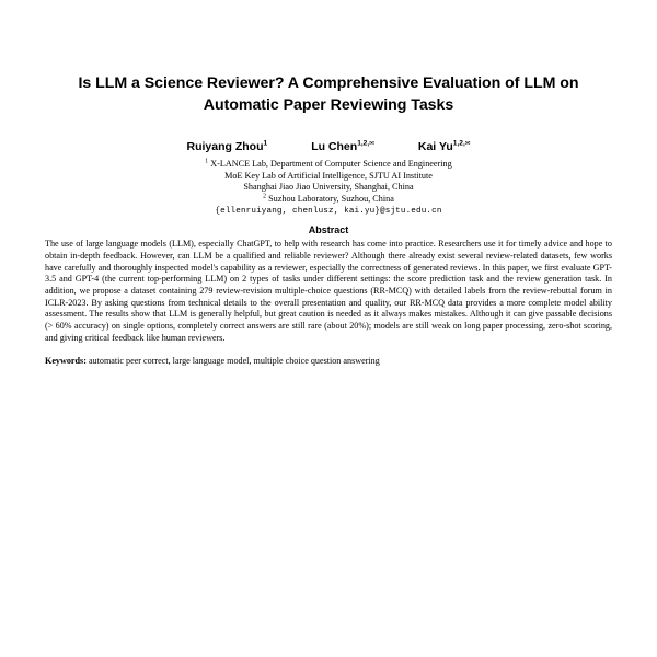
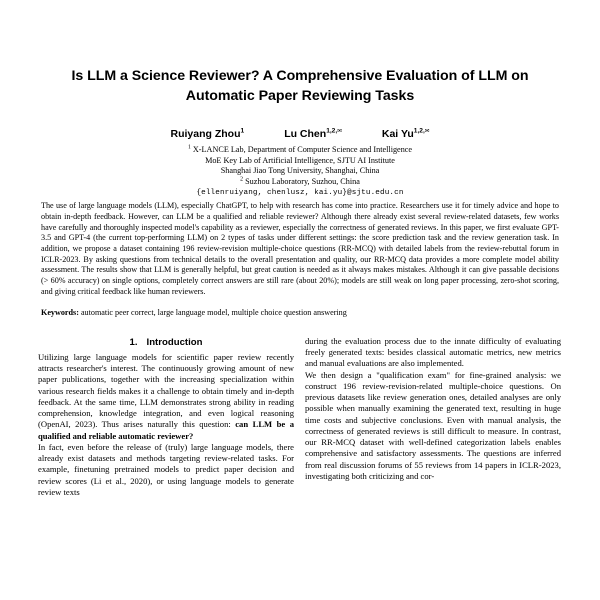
  Is LLM a Science Reviewer? A Comprehensive Evaluation of LLM on Automatic Paper Reviewing Tasks
- X-LANCE Lab, Department of Computer Science and Engineering
+ X-LANCE Lab, Department of Computer Science and Intelligence
  MoE Key Lab of Artificial Intelligence, SJTU AI Institute
- Shanghai Jiao Jiao University, Shanghai, China
+ Shanghai Jiao Tong University, Shanghai, China
  Suzhou Laboratory, Suzhou, China
  {ellenruiyang, chenlusz, kai.yu}@sjtu.edu.cn
- Abstract
- The use of large language models (LLM), especially ChatGPT, to help with research has come into practice. Researchers use it for timely advice and hope to obtain in-depth feedback. However, can LLM be a qualified and reliable reviewer? Although there already exist several review-related datasets, few works have carefully and thoroughly inspected model's capability as a reviewer, especially the correctness of generated reviews. In this paper, we first evaluate GPT-3.5 and GPT-4 (the current top-performing LLM) on 2 types of tasks under different settings: the score prediction task and the review generation task. In addition, we propose a dataset containing 279 review-revision multiple-choice questions (RR-MCQ) with detailed labels from the review-rebuttal forum in ICLR-2023. By asking questions from technical details to the overall presentation and quality, our RR-MCQ data provides a more complete model ability assessment. The results show that LLM is generally helpful, but great caution is needed as it always makes mistakes. Although it can give passable decisions (> 60% accuracy) on single options, completely correct answers are still rare (about 20%); models are still weak on long paper processing, zero-shot scoring, and giving critical feedback like human reviewers.
+ The use of large language models (LLM), especially ChatGPT, to help with research has come into practice. Researchers use it for timely advice and hope to obtain in-depth feedback. However, can LLM be a qualified and reliable reviewer? Although there already exist several review-related datasets, few works have carefully and thoroughly inspected model's capability as a reviewer, especially the correctness of generated reviews. In this paper, we first evaluate GPT-3.5 and GPT-4 (the current top-performing LLM) on 2 types of tasks under different settings: the score prediction task and the review generation task. In addition, we propose a dataset containing 196 review-revision multiple-choice questions (RR-MCQ) with detailed labels from the review-rebuttal forum in ICLR-2023. By asking questions from technical details to the overall presentation and quality, our RR-MCQ data provides a more complete model ability assessment. The results show that LLM is generally helpful, but great caution is needed as it always makes mistakes. Although it can give passable decisions (> 60% accuracy) on single options, completely correct answers are still rare (about 20%); models are still weak on long paper processing, zero-shot scoring, and giving critical feedback like human reviewers.
  Keywords: automatic peer correct, large language model, multiple choice question answering
+ 1. Introduction
+ Utilizing large language models for scientific paper review recently attracts researcher's interest. The continuously growing amount of new paper publications, together with the increasing specialization within various research fields makes it a challenge to obtain timely and in-depth feedback. At the same time, LLM demonstrates strong ability in reading comprehension, knowledge integration, and even logical reasoning (OpenAI, 2023). Thus arises naturally this question: can LLM be a qualified and reliable automatic reviewer?
+ In fact, even before the release of (truly) large language models, there already exist datasets and methods targeting review-related tasks. For example, finetuning pretrained models to predict paper decision and review scores (Li et al., 2020), or using language models to generate review texts
+ during the evaluation process due to the innate difficulty of evaluating freely generated texts: besides classical automatic metrics, new metrics and manual evaluations are also implemented.
+ We then design a "qualification exam" for fine-grained analysis: we construct 196 review-revision-related multiple-choice questions. On previous datasets like review generation ones, detailed analyses are only possible when manually examining the generated text, resulting in huge time costs and subjective conclusions. Even with manual analysis, the correctness of generated reviews is still difficult to measure. In contrast, our RR-MCQ dataset with well-defined categorization labels enables comprehensive and satisfactory assessments. The questions are inferred from real discussion forums of 55 reviews from 14 papers in ICLR-2023, investigating both criticizing and cor-
